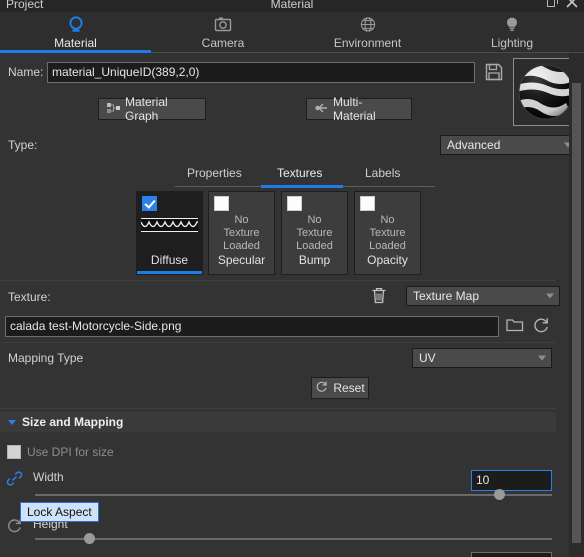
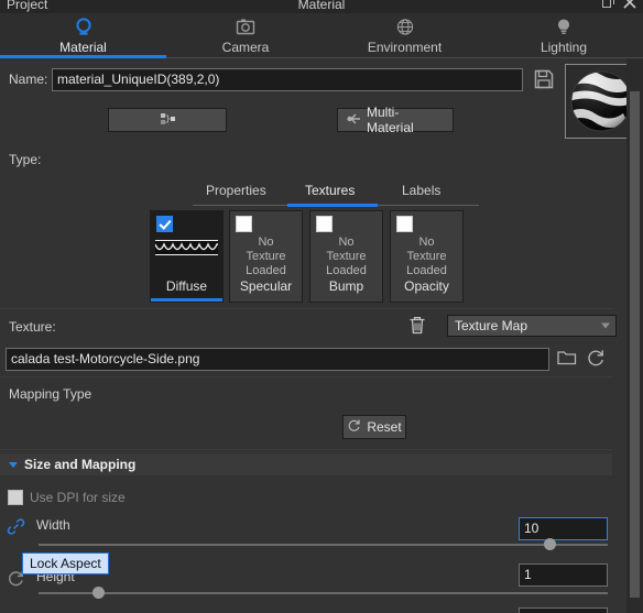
  Project
  Material
  Material
  Camera
  Environment
  Lighting
  Name:
  material_UniqueID(389,2,0)
- Material Graph
  Multi-Material
  Type:
- Advanced
  Properties
  Textures
  Labels
  Diffuse
  No
  Texture
  Loaded
  Specular
  No
  Texture
  Loaded
  Bump
  No
  Texture
  Loaded
  Opacity
  Texture:
  Texture Map
  calada test-Motorcycle-Side.png
  Mapping Type
- UV
  Reset
  Size and Mapping
  Use DPI for size
  Width
  10
  Height
+ 1
  Lock Aspect
